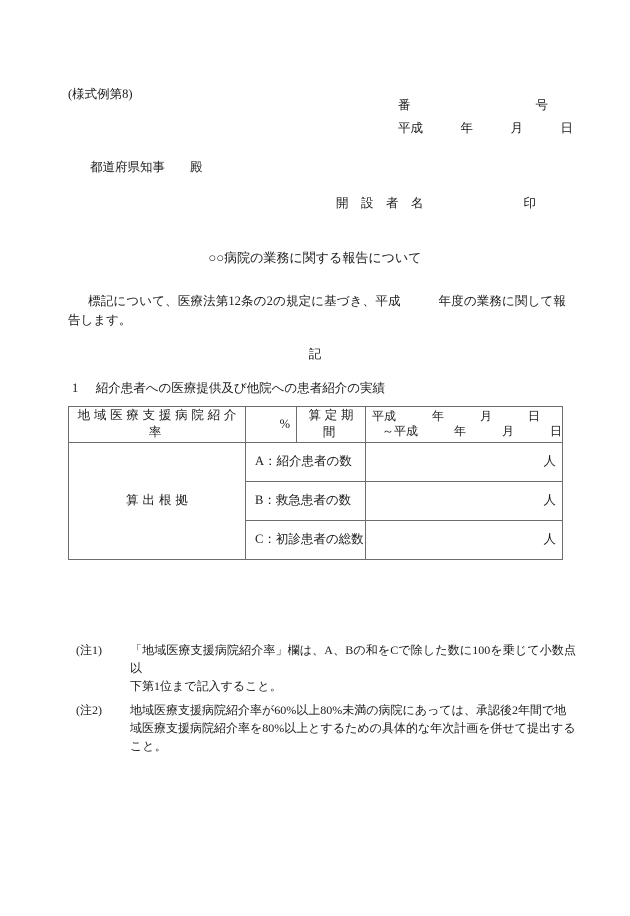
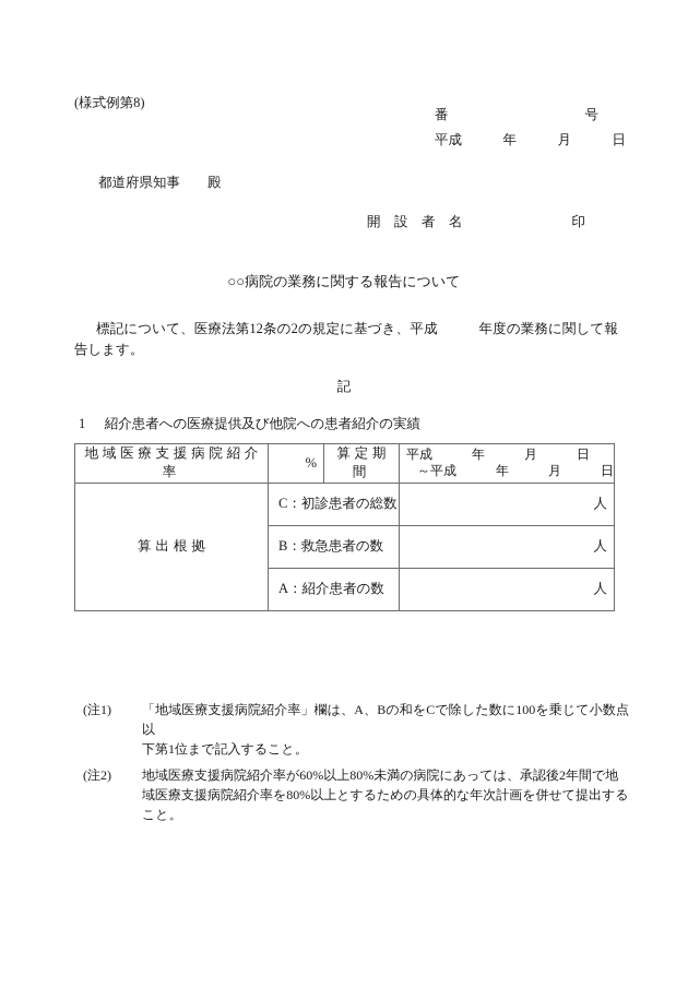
  (様式例第8)
  番 号
  平成 年 月 日
  都道府県知事 殿
  開 設 者 名 印
  ○○病院の業務に関する報告について
  標記について、医療法第12条の2の規定に基づき、平成 年度の業務に関して報告します。
  記
  1 紹介患者への医療提供及び他院への患者紹介の実績
  地域医療支援病院紹介率	%	算定期間	平成 年 月 日～平成 年 月 日
- 算出根拠	A：紹介患者の数	人
+ 算出根拠	C：初診患者の総数	人
  B：救急患者の数	人
- C：初診患者の総数	人
+ A：紹介患者の数	人
  (注1)
  「地域医療支援病院紹介率」欄は、A、Bの和をCで除した数に100を乗じて小数点以
  下第1位まで記入すること。
  (注2)
  地域医療支援病院紹介率が60%以上80%未満の病院にあっては、承認後2年間で地
  域医療支援病院紹介率を80%以上とするための具体的な年次計画を併せて提出する
  こと。
